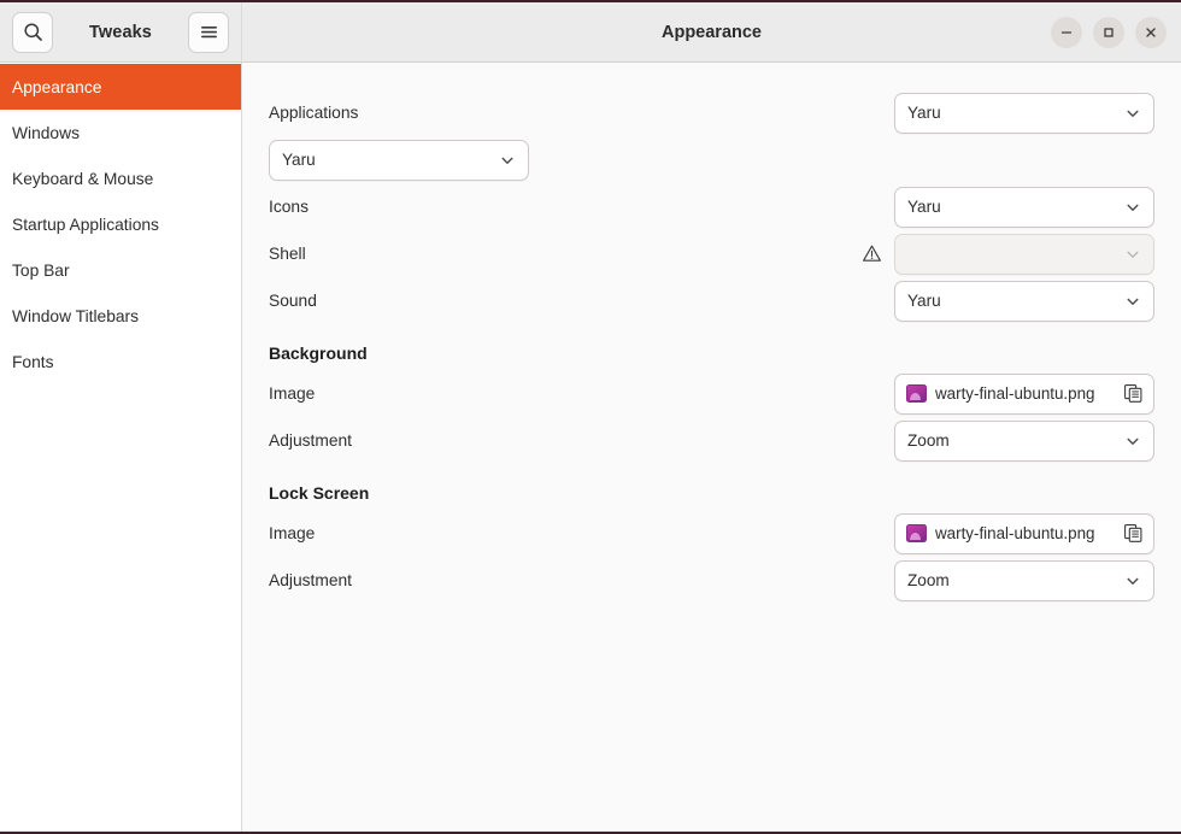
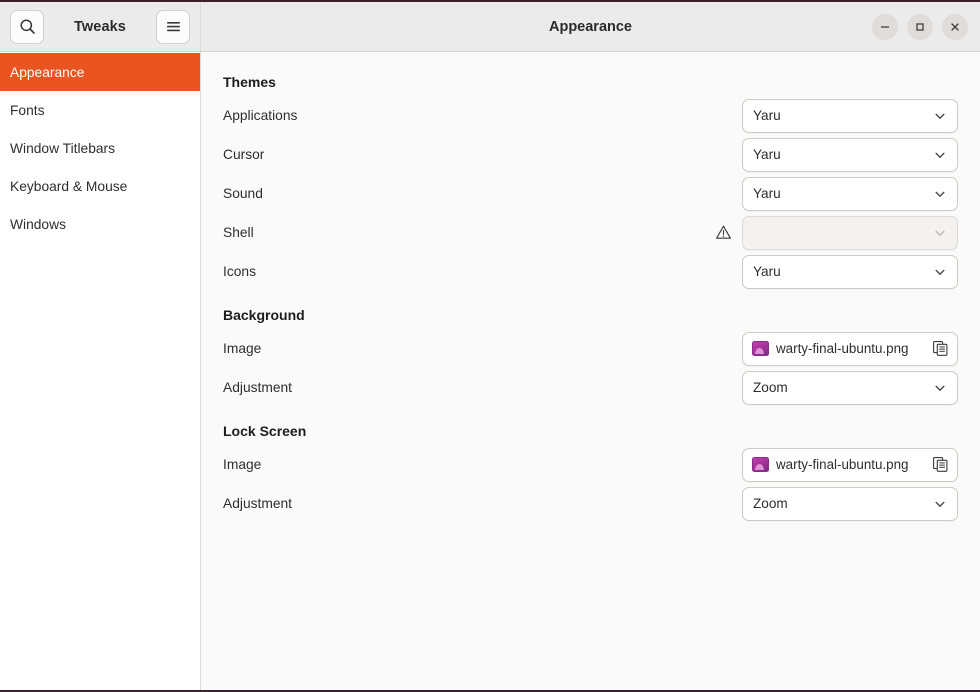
  Tweaks
  Appearance
  Appearance
- Windows
+ Fonts
- Keyboard & Mouse
+ Window Titlebars
- Startup Applications
- Top Bar
- Window Titlebars
+ Keyboard & Mouse
- Fonts
+ Windows
+ Themes
  Applications
  Yaru
+ Cursor
  Yaru
- Icons
+ Sound
  Yaru
  Shell
- Sound
+ Icons
  Yaru
  Background
  Image
  warty-final-ubuntu.png
  Adjustment
  Zoom
  Lock Screen
  Image
  warty-final-ubuntu.png
  Adjustment
  Zoom
